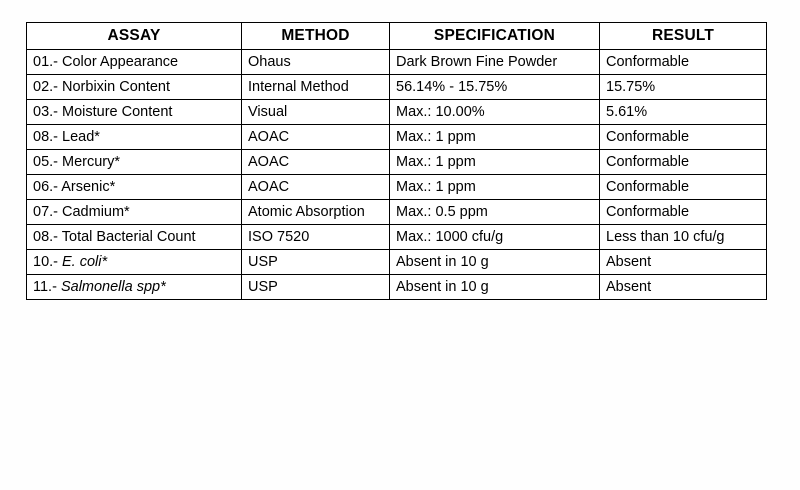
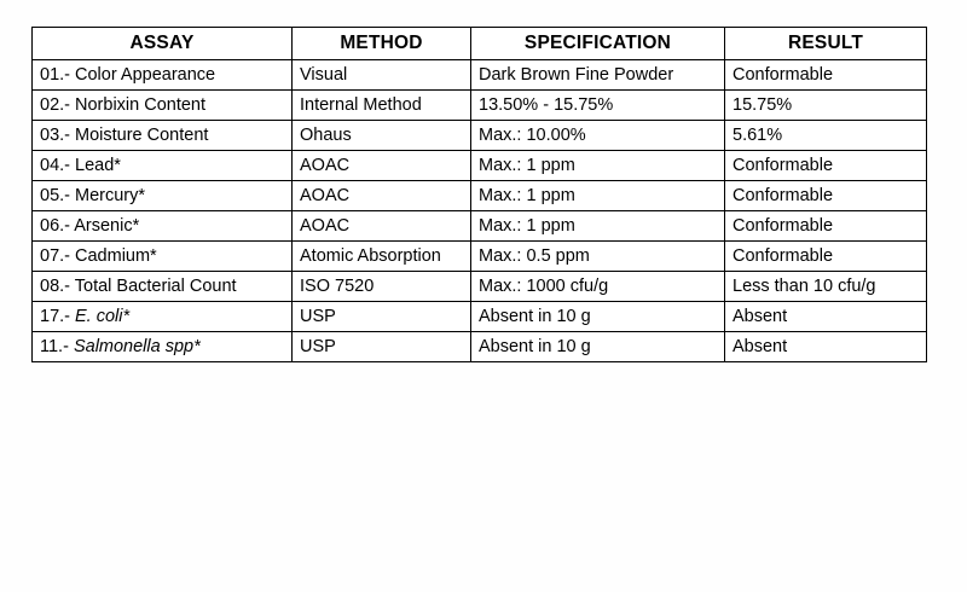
  ASSAY	METHOD	SPECIFICATION	RESULT
- 01.- Color Appearance	Ohaus	Dark Brown Fine Powder	Conformable
+ 01.- Color Appearance	Visual	Dark Brown Fine Powder	Conformable
- 02.- Norbixin Content	Internal Method	56.14% - 15.75%	15.75%
+ 02.- Norbixin Content	Internal Method	13.50% - 15.75%	15.75%
- 03.- Moisture Content	Visual	Max.: 10.00%	5.61%
+ 03.- Moisture Content	Ohaus	Max.: 10.00%	5.61%
- 08.- Lead*	AOAC	Max.: 1 ppm	Conformable
+ 04.- Lead*	AOAC	Max.: 1 ppm	Conformable
  05.- Mercury*	AOAC	Max.: 1 ppm	Conformable
  06.- Arsenic*	AOAC	Max.: 1 ppm	Conformable
  07.- Cadmium*	Atomic Absorption	Max.: 0.5 ppm	Conformable
  08.- Total Bacterial Count	ISO 7520	Max.: 1000 cfu/g	Less than 10 cfu/g
- 10.- E. coli*	USP	Absent in 10 g	Absent
+ 17.- E. coli*	USP	Absent in 10 g	Absent
  11.- Salmonella spp*	USP	Absent in 10 g	Absent
